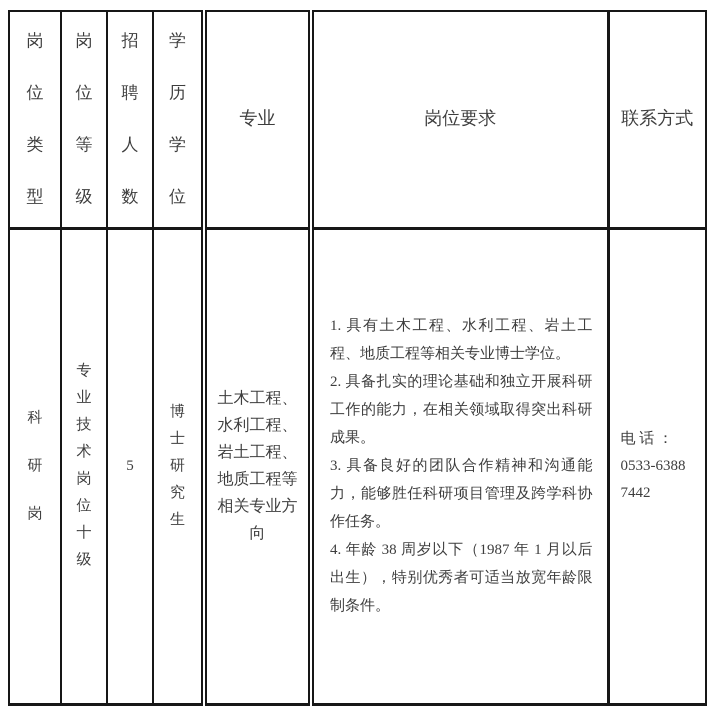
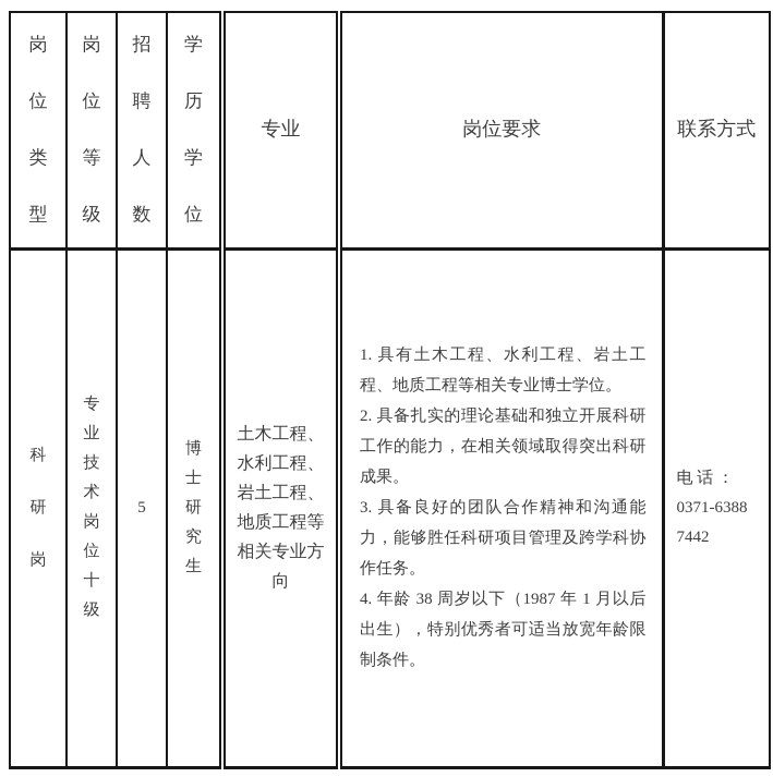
  岗 位 类 型	岗 位 等 级	招 聘 人 数	学 历 学 位	专业	岗位要求	联系方式
- 科 研 岗	专 业 技 术 岗 位 十 级	5	博 士 研 究 生	土木工程、水利工程、岩土工程、地质工程等相关专业方向	1. 具有土木工程、水利工程、岩土工程、地质工程等相关专业博士学位。 2. 具备扎实的理论基础和独立开展科研工作的能力，在相关领域取得突出科研成果。 3. 具备良好的团队合作精神和沟通能力，能够胜任科研项目管理及跨学科协作任务。 4. 年龄 38 周岁以下（1987 年 1 月以后出生），特别优秀者可适当放宽年龄限制条件。	电 话 ： 0533-6388 7442
+ 科 研 岗	专 业 技 术 岗 位 十 级	5	博 士 研 究 生	土木工程、水利工程、岩土工程、地质工程等相关专业方向	1. 具有土木工程、水利工程、岩土工程、地质工程等相关专业博士学位。 2. 具备扎实的理论基础和独立开展科研工作的能力，在相关领域取得突出科研成果。 3. 具备良好的团队合作精神和沟通能力，能够胜任科研项目管理及跨学科协作任务。 4. 年龄 38 周岁以下（1987 年 1 月以后出生），特别优秀者可适当放宽年龄限制条件。	电 话 ： 0371-6388 7442
